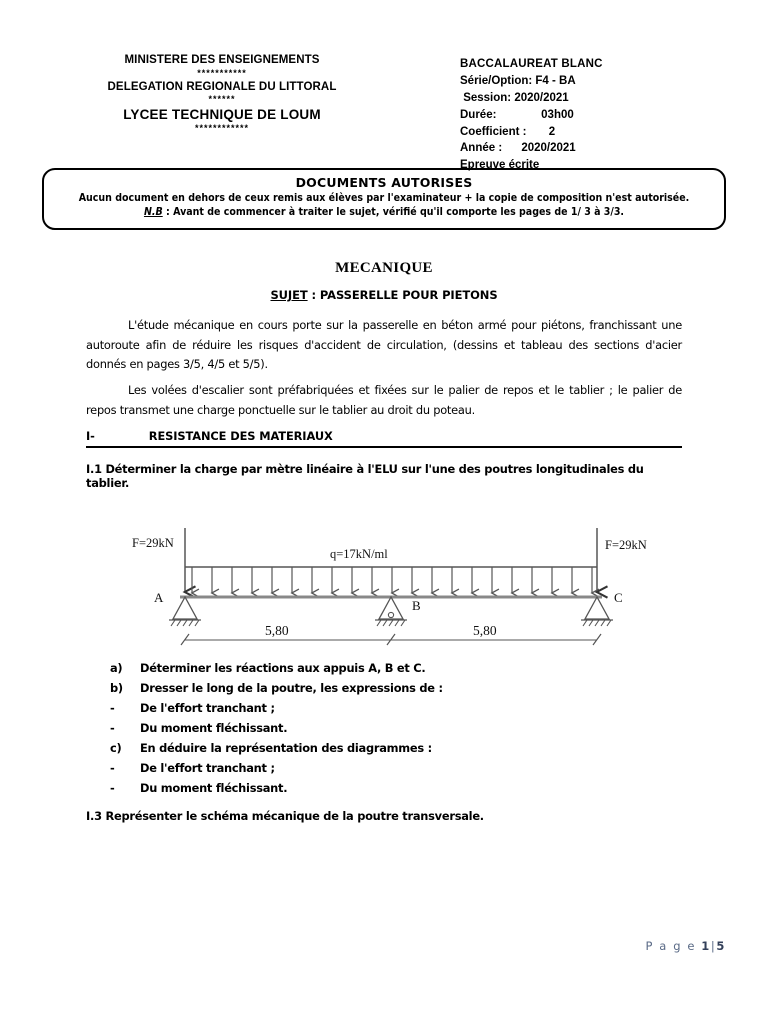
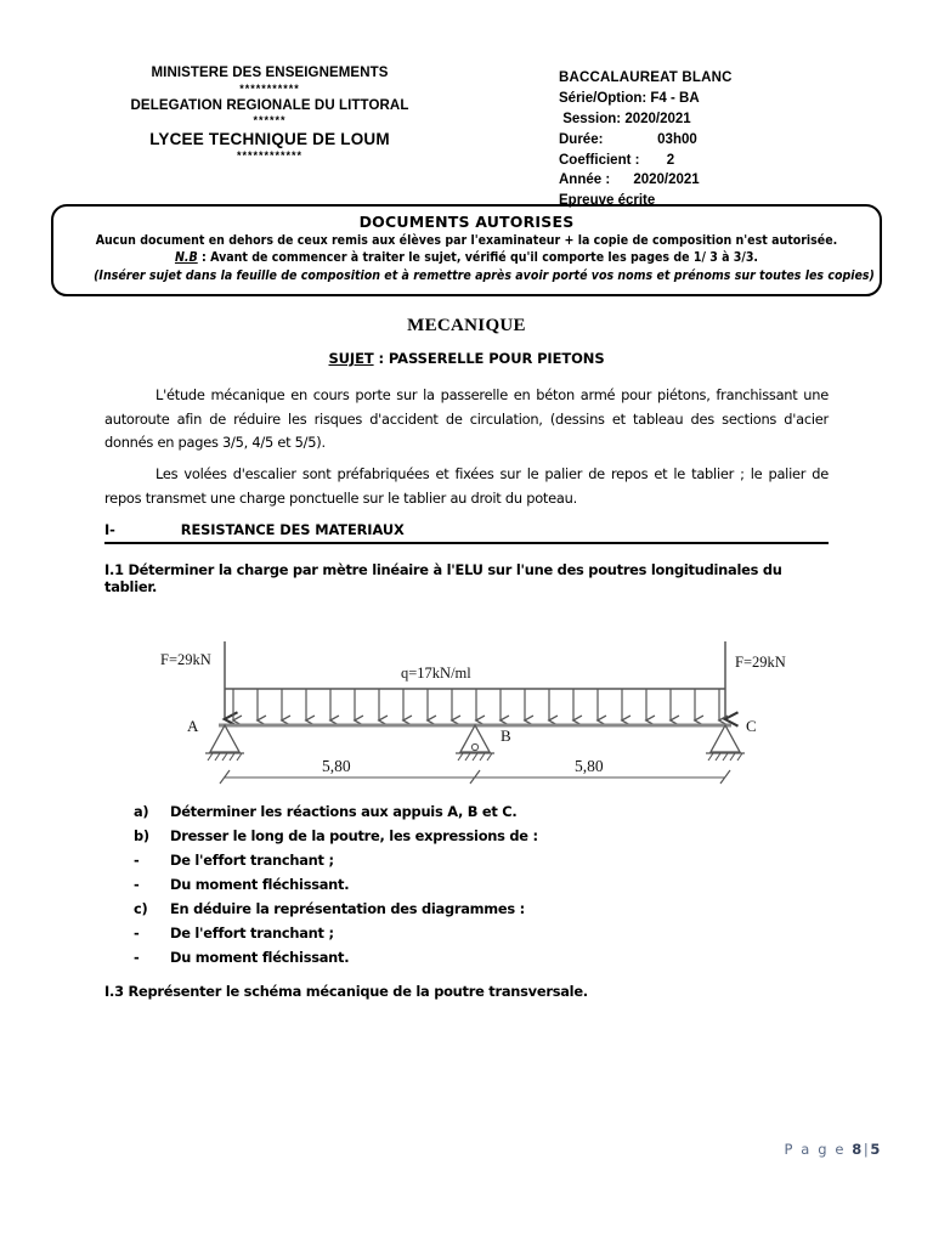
  MINISTERE DES ENSEIGNEMENTS
  ***********
  DELEGATION REGIONALE DU LITTORAL
  ******
  LYCEE TECHNIQUE DE LOUM
  ************
  BACCALAUREAT BLANC
  Série/Option: F4 - BA
  Session: 2020/2021
  Durée: 03h00
  Coefficient : 2
  Année : 2020/2021
  Epreuve écrite
  DOCUMENTS AUTORISES
  Aucun document en dehors de ceux remis aux élèves par l'examinateur + la copie de composition n'est autorisée.
  N.B : Avant de commencer à traiter le sujet, vérifié qu'il comporte les pages de 1/ 3 à 3/3.
+ (Insérer sujet dans la feuille de composition et à remettre après avoir porté vos noms et prénoms sur toutes les copies)
  MECANIQUE
  SUJET : PASSERELLE POUR PIETONS
  L'étude mécanique en cours porte sur la passerelle en béton armé pour piétons, franchissant une autoroute afin de réduire les risques d'accident de circulation, (dessins et tableau des sections d'acier donnés en pages 3/5, 4/5 et 5/5).
  Les volées d'escalier sont préfabriquées et fixées sur le palier de repos et le tablier ; le palier de repos transmet une charge ponctuelle sur le tablier au droit du poteau.
  I- RESISTANCE DES MATERIAUX
  I.1 Déterminer la charge par mètre linéaire à l'ELU sur l'une des poutres longitudinales du tablier.
  F=29kN
  F=29kN
  q=17kN/ml
  A
  B
  C
  5,80
  5,80
  a)
  Déterminer les réactions aux appuis A, B et C.
  b)
  Dresser le long de la poutre, les expressions de :
  -
  De l'effort tranchant ;
  -
  Du moment fléchissant.
  c)
  En déduire la représentation des diagrammes :
  -
  De l'effort tranchant ;
  -
  Du moment fléchissant.
  I.3 Représenter le schéma mécanique de la poutre transversale.
- P a g e 1|5
+ P a g e 8|5
